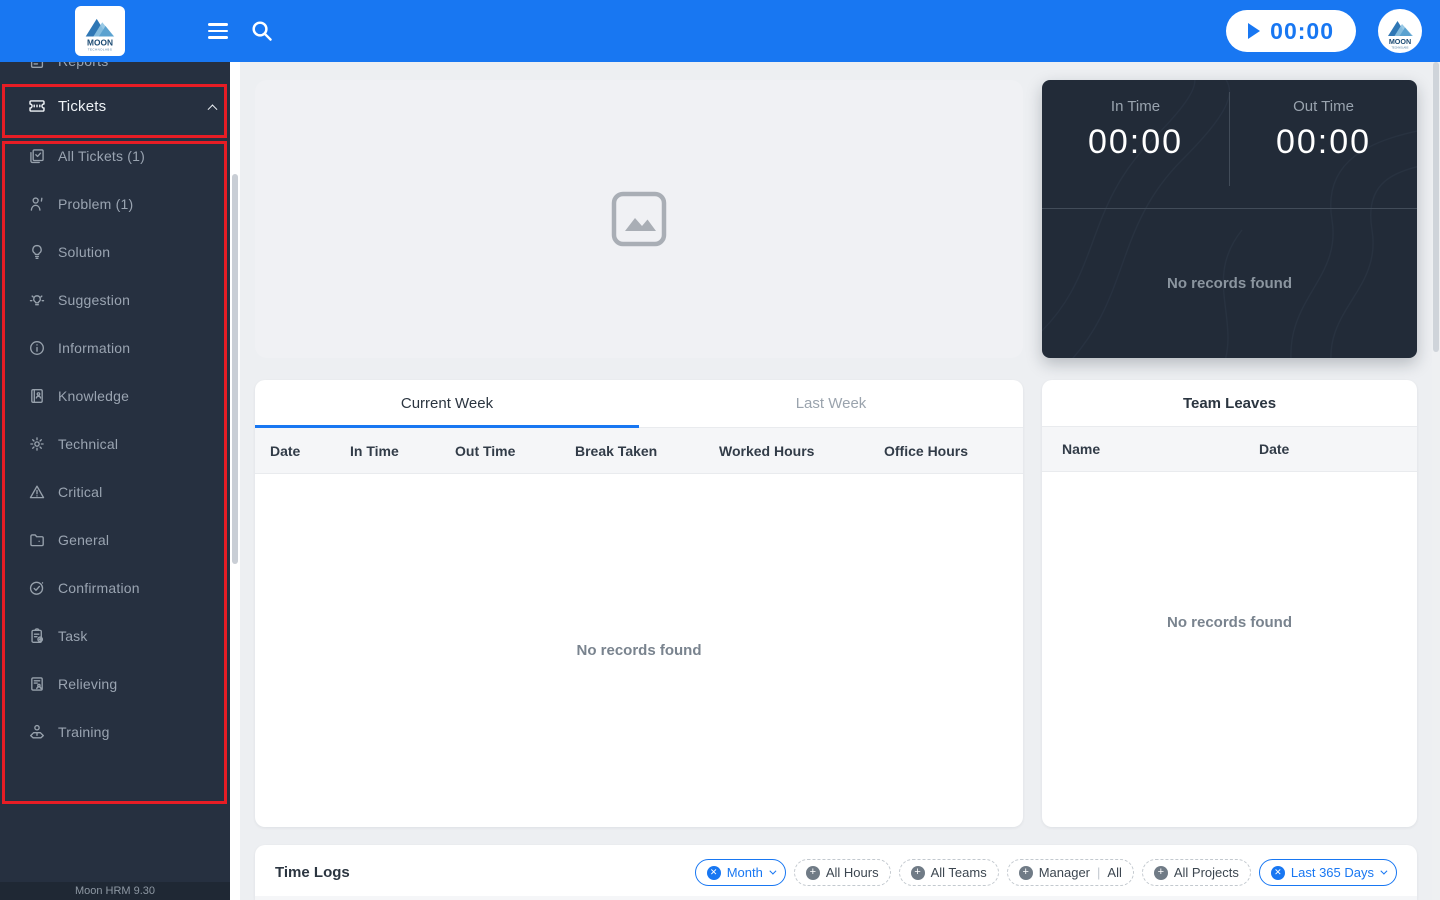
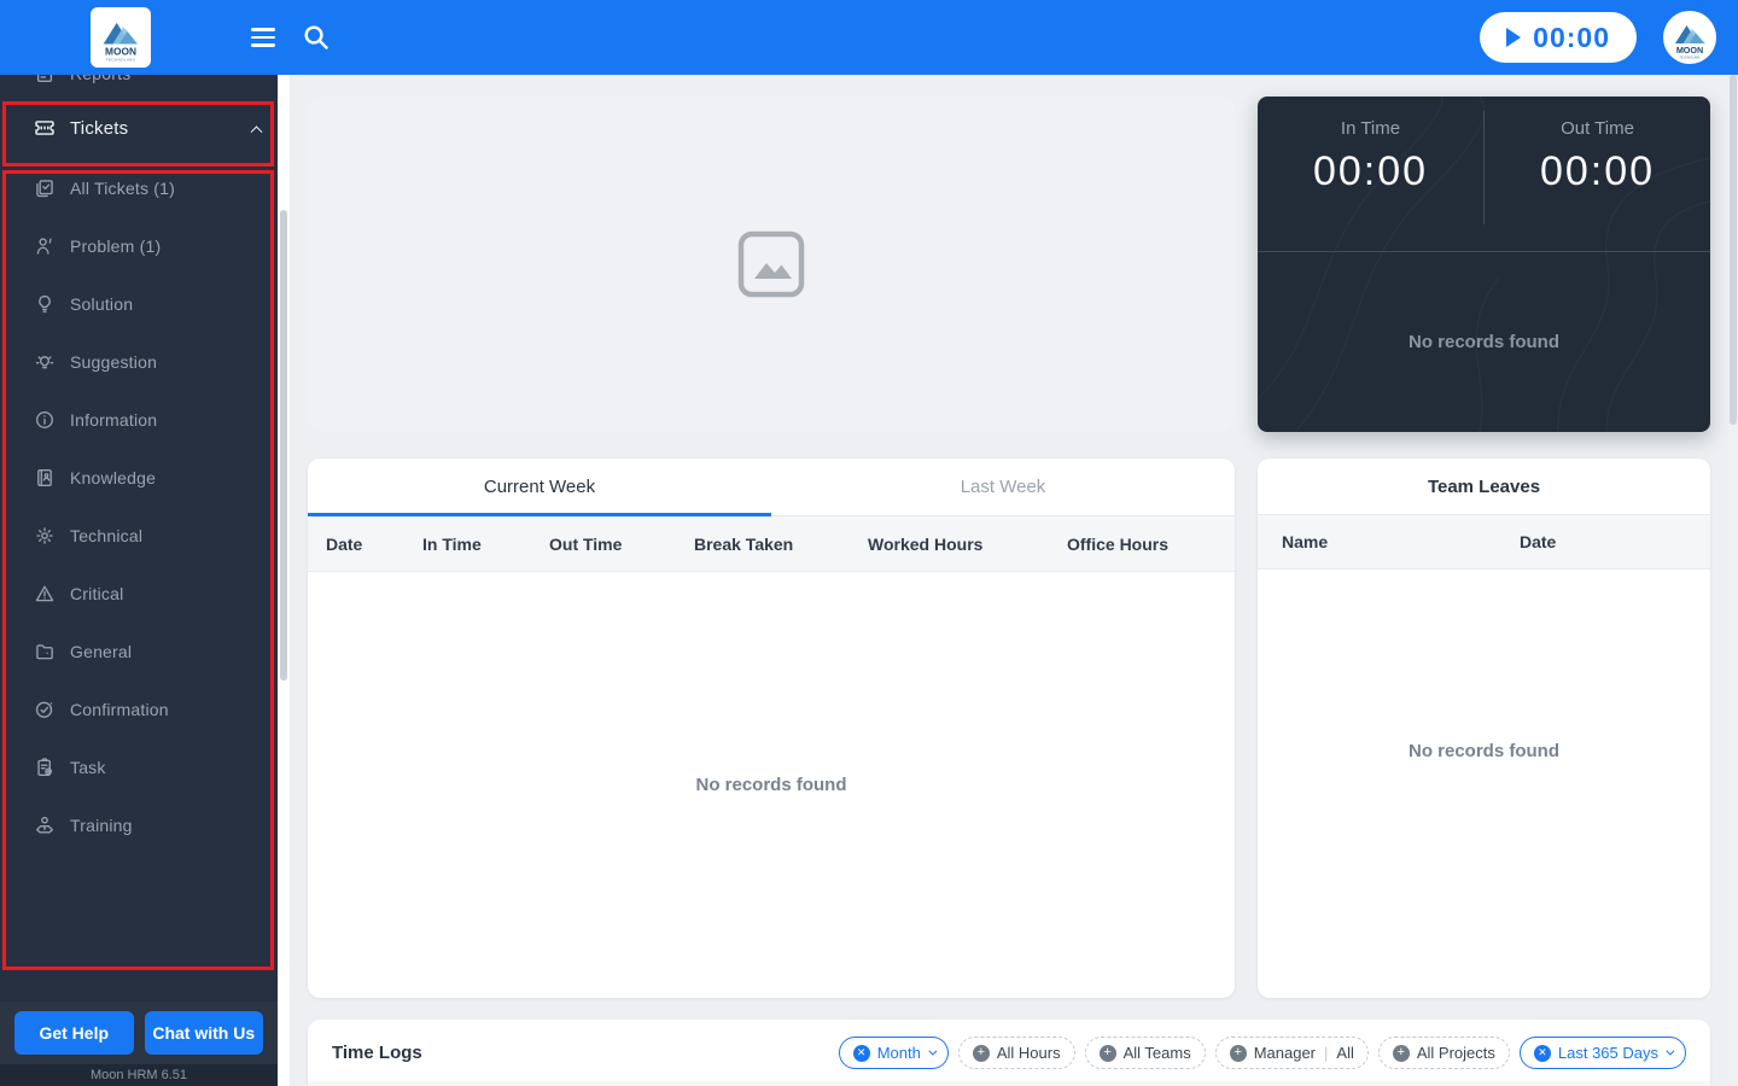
  MOON
  00:00
  MOON
  Tickets
  All Tickets (1)
  Problem (1)
  Solution
  Suggestion
  Information
  Knowledge
  Technical
  Critical
  General
  Confirmation
  Task
- Relieving
  Training
+ Get Help
+ Chat with Us
- Moon HRM 9.30
+ Moon HRM 6.51
  In Time
  00:00
  Out Time
  00:00
  No records found
  Current Week
  Last Week
  Date
  In Time
  Out Time
  Break Taken
  Worked Hours
  Office Hours
  No records found
  Team Leaves
  Name
  Date
  No records found
  Time Logs
  ✕
  Month
  +
  All Hours
  +
  All Teams
  +
  Manager
  |
  All
  +
  All Projects
  ✕
  Last 365 Days
